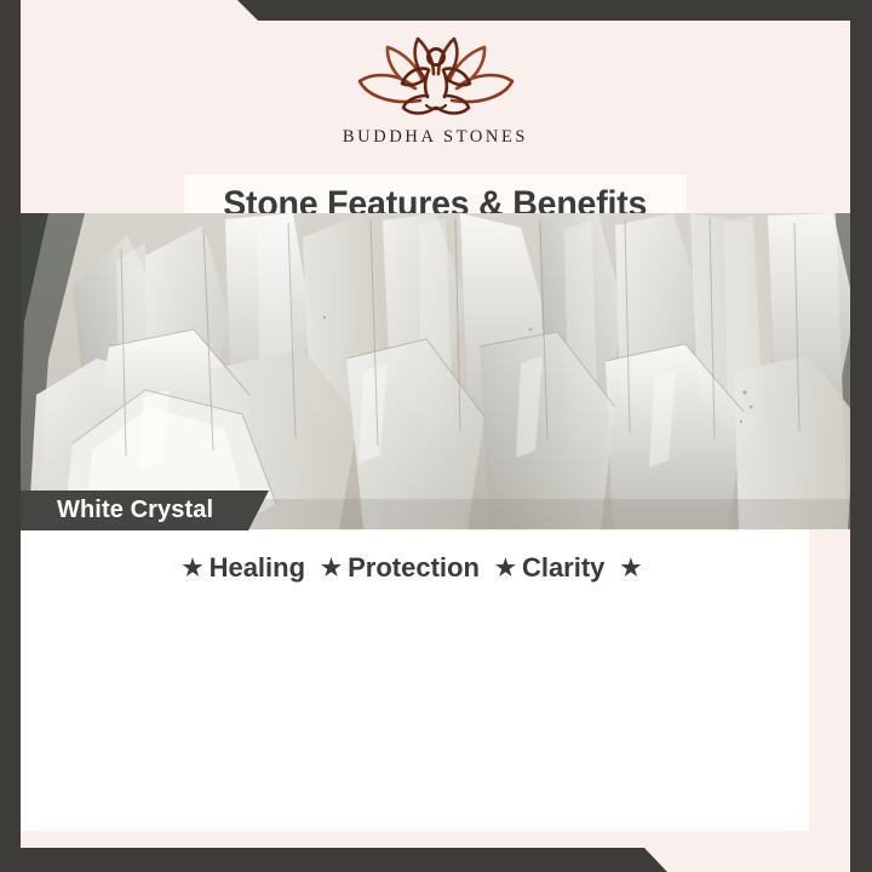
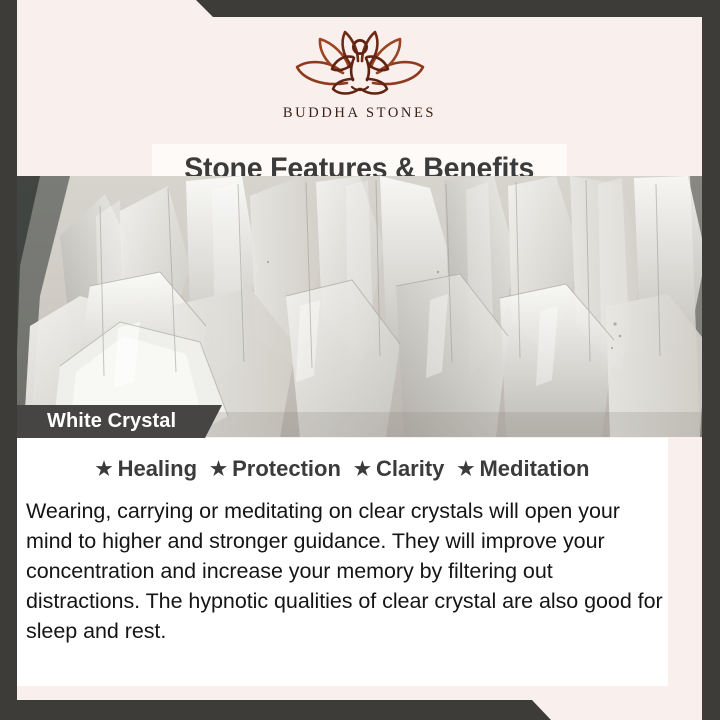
  BUDDHA STONES
  Stone Features & Benefits
  White Crystal
  ★
  Healing
  ★
  Protection
  ★
  Clarity
  ★
+ Meditation
+ Wearing, carrying or meditating on clear crystals will open your mind to higher and stronger guidance. They will improve your concentration and increase your memory by filtering out distractions. The hypnotic qualities of clear crystal are also good for sleep and rest.
